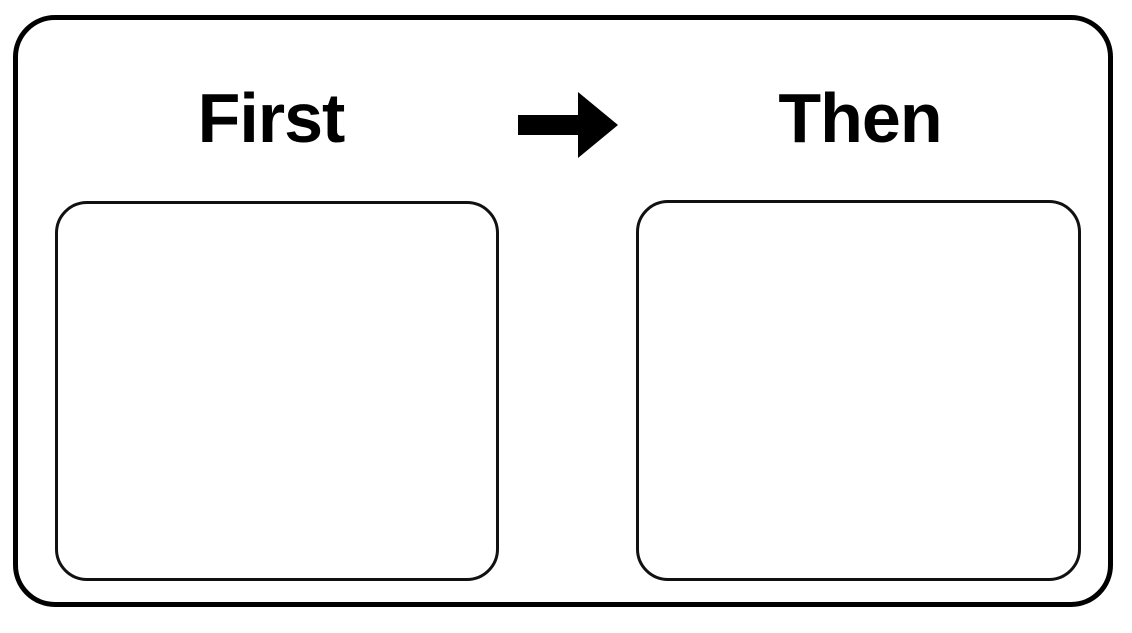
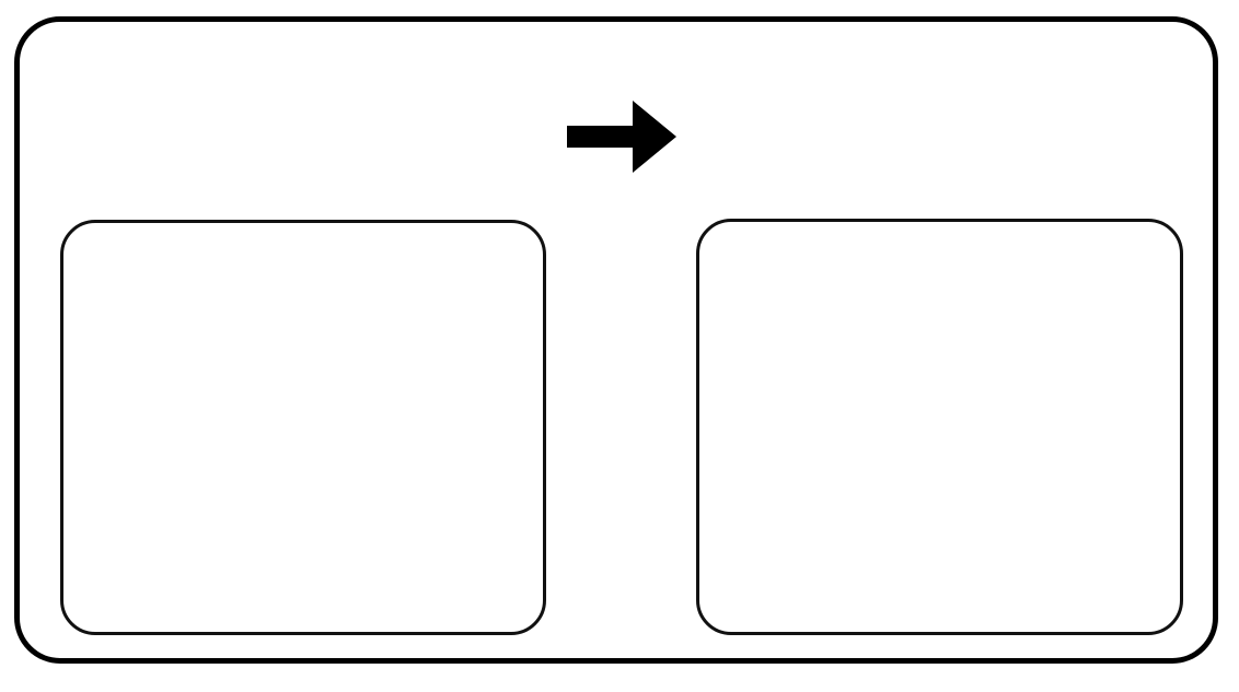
- First
- Then
